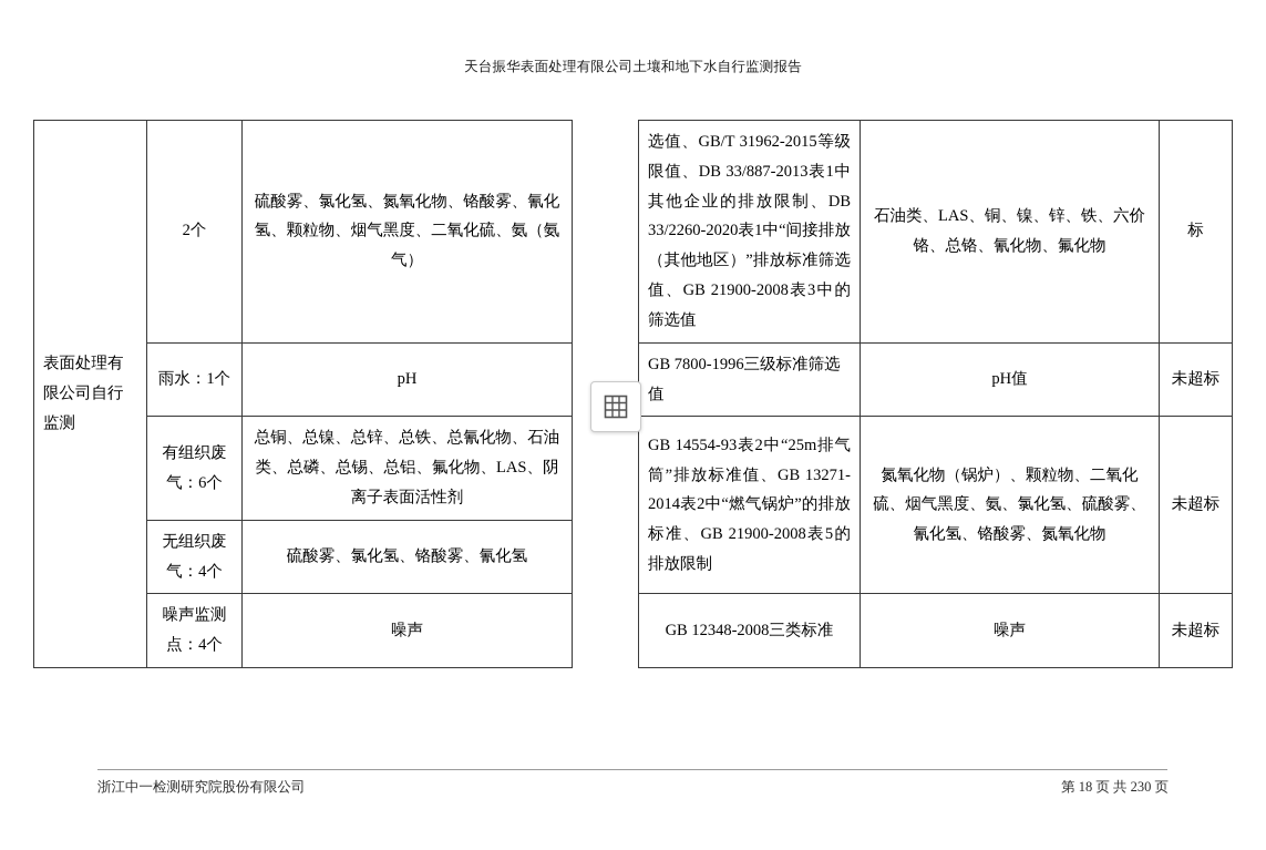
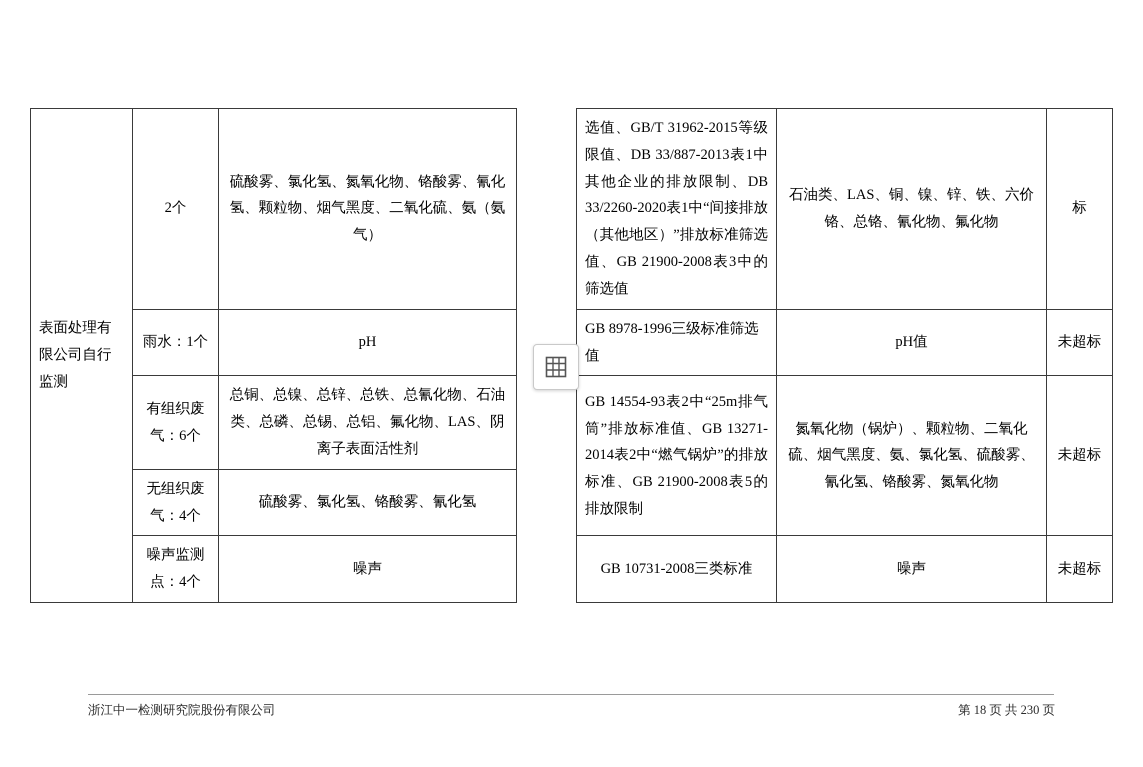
- 天台振华表面处理有限公司土壤和地下水自行监测报告
  表面处理有限公司自行监测	2个	硫酸雾、氯化氢、氮氧化物、铬酸雾、氰化氢、颗粒物、烟气黑度、二氧化硫、氨（氨气）		选值、GB/T 31962-2015等级限值、DB 33/887-2013表1中其他企业的排放限制、DB 33/2260-2020表1中“间接排放（其他地区）”排放标准筛选值、GB 21900-2008表3中的筛选值	石油类、LAS、铜、镍、锌、铁、六价铬、总铬、氰化物、氟化物	标
- 雨水：1个	pH	GB 7800-1996三级标准筛选值	pH值	未超标
+ 雨水：1个	pH	GB 8978-1996三级标准筛选值	pH值	未超标
  有组织废气：6个	总铜、总镍、总锌、总铁、总氰化物、石油类、总磷、总锡、总铝、氟化物、LAS、阴离子表面活性剂	GB 14554-93表2中“25m排气筒”排放标准值、GB 13271-2014表2中“燃气锅炉”的排放标准、GB 21900-2008表5的排放限制	氮氧化物（锅炉）、颗粒物、二氧化硫、烟气黑度、氨、氯化氢、硫酸雾、氰化氢、铬酸雾、氮氧化物	未超标
  无组织废气：4个	硫酸雾、氯化氢、铬酸雾、氰化氢
- 噪声监测点：4个	噪声	GB 12348-2008三类标准	噪声	未超标
+ 噪声监测点：4个	噪声	GB 10731-2008三类标准	噪声	未超标
  浙江中一检测研究院股份有限公司
  第 18 页 共 230 页
